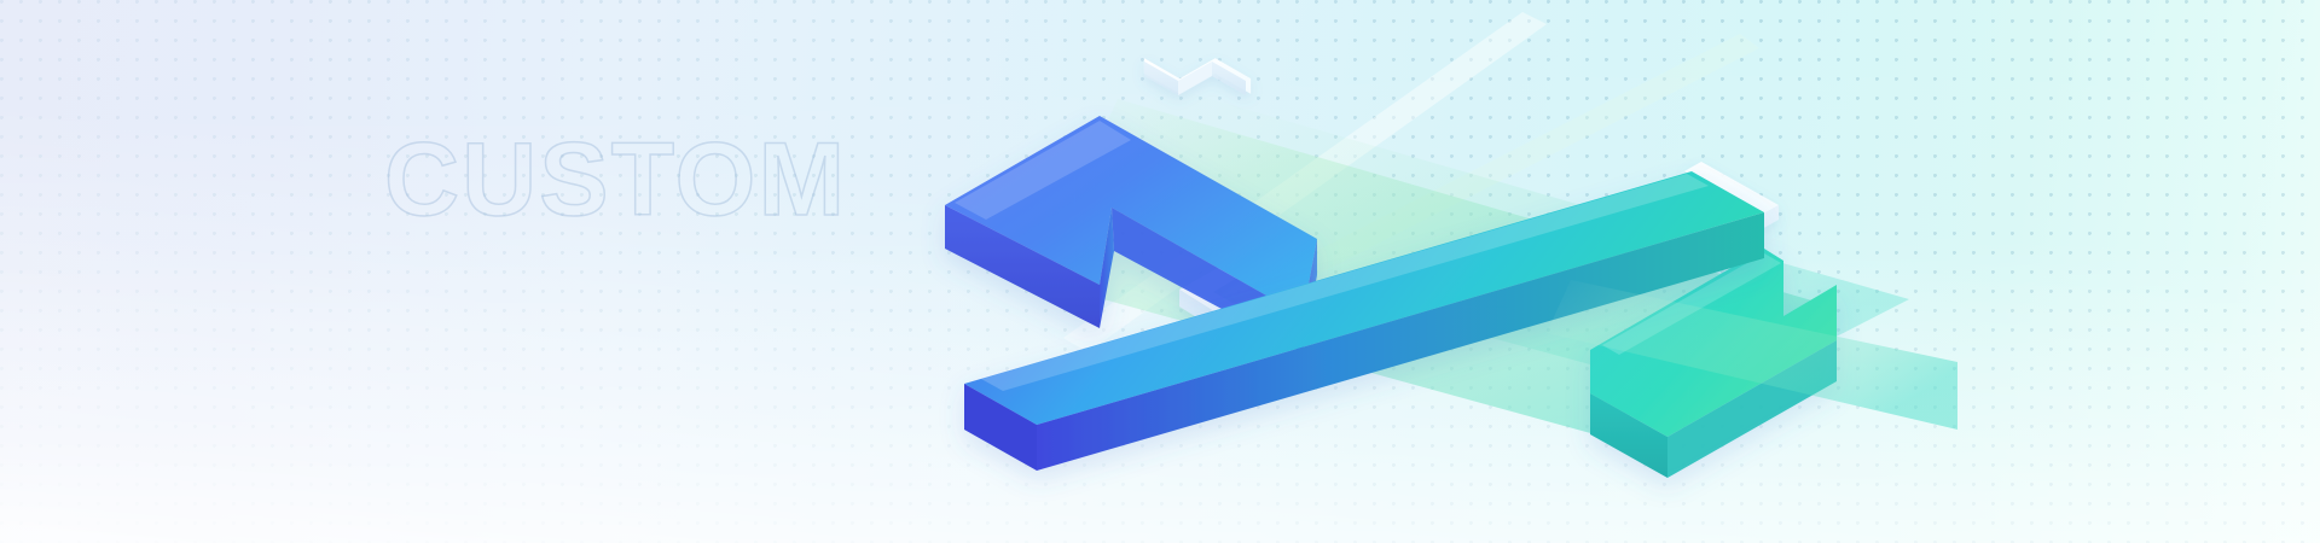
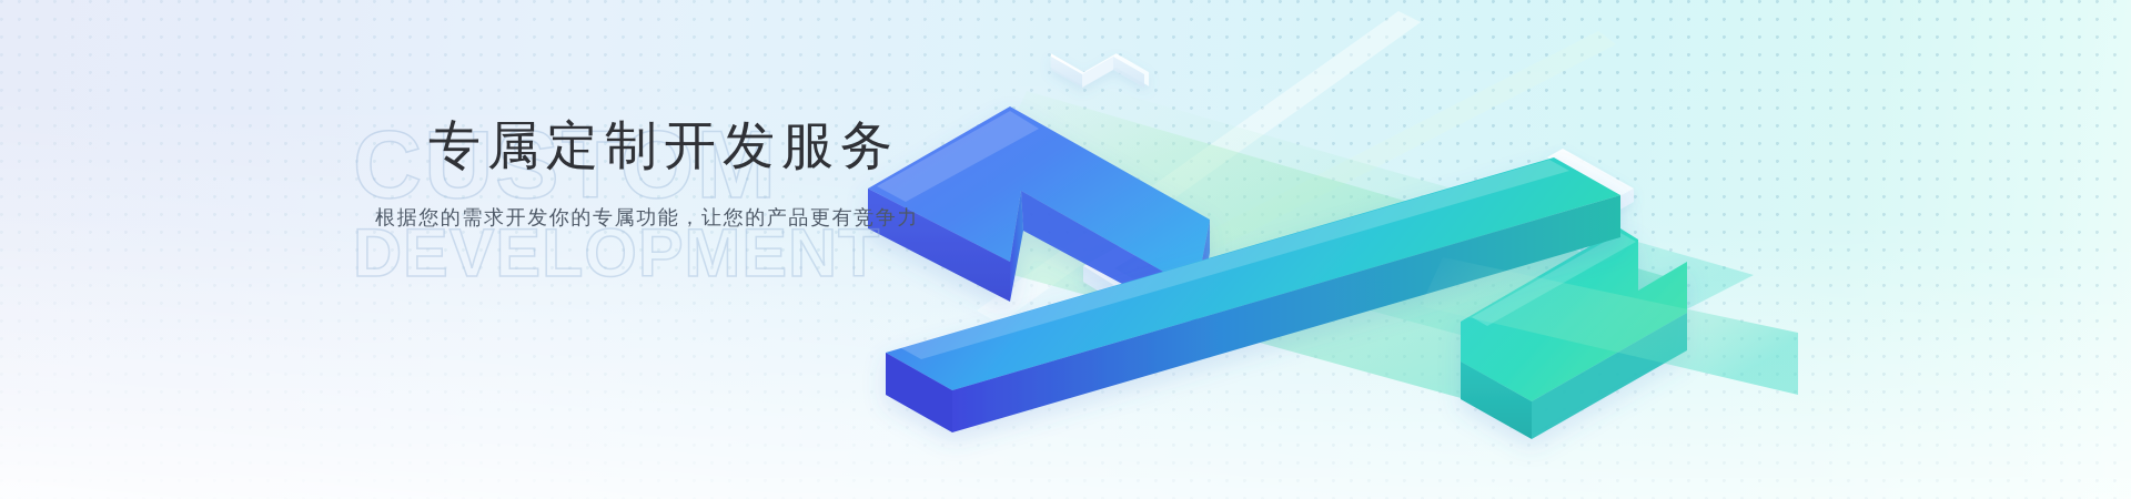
  CUSTOM
+ DEVELOPMENT
+ 专属定制开发服务
+ 根据您的需求开发你的专属功能，让您的产品更有竞争力
